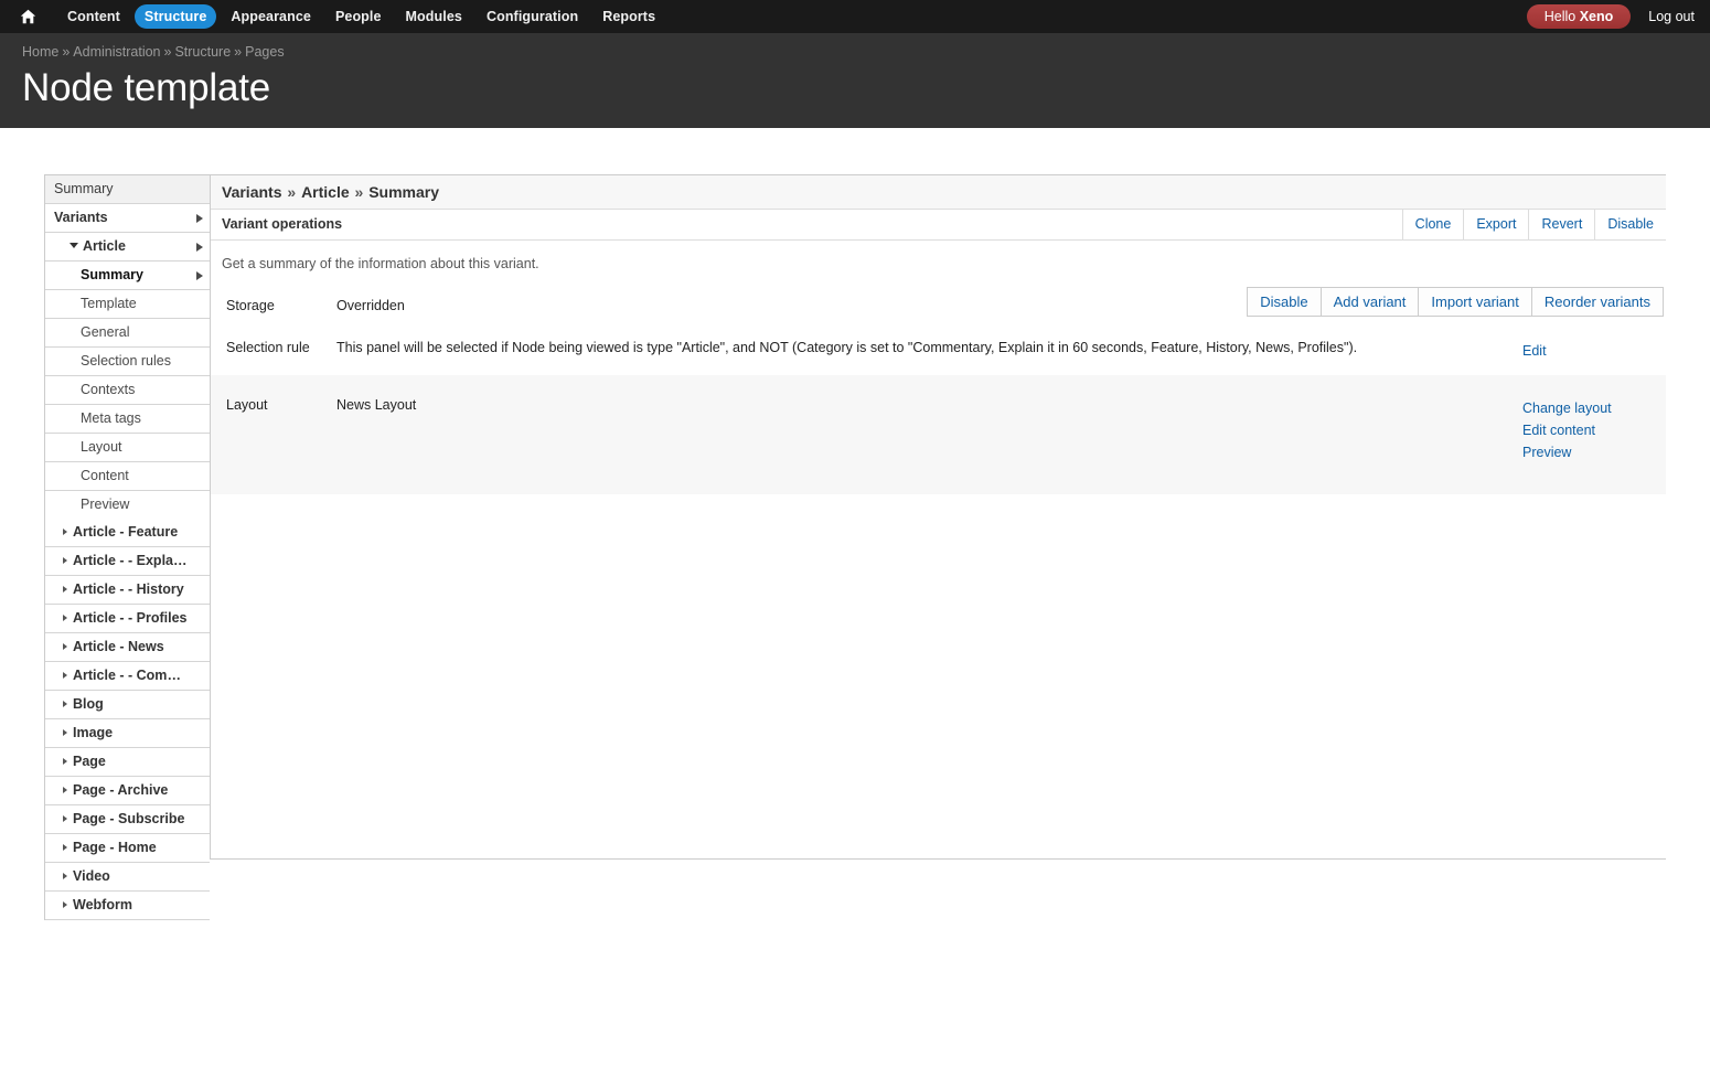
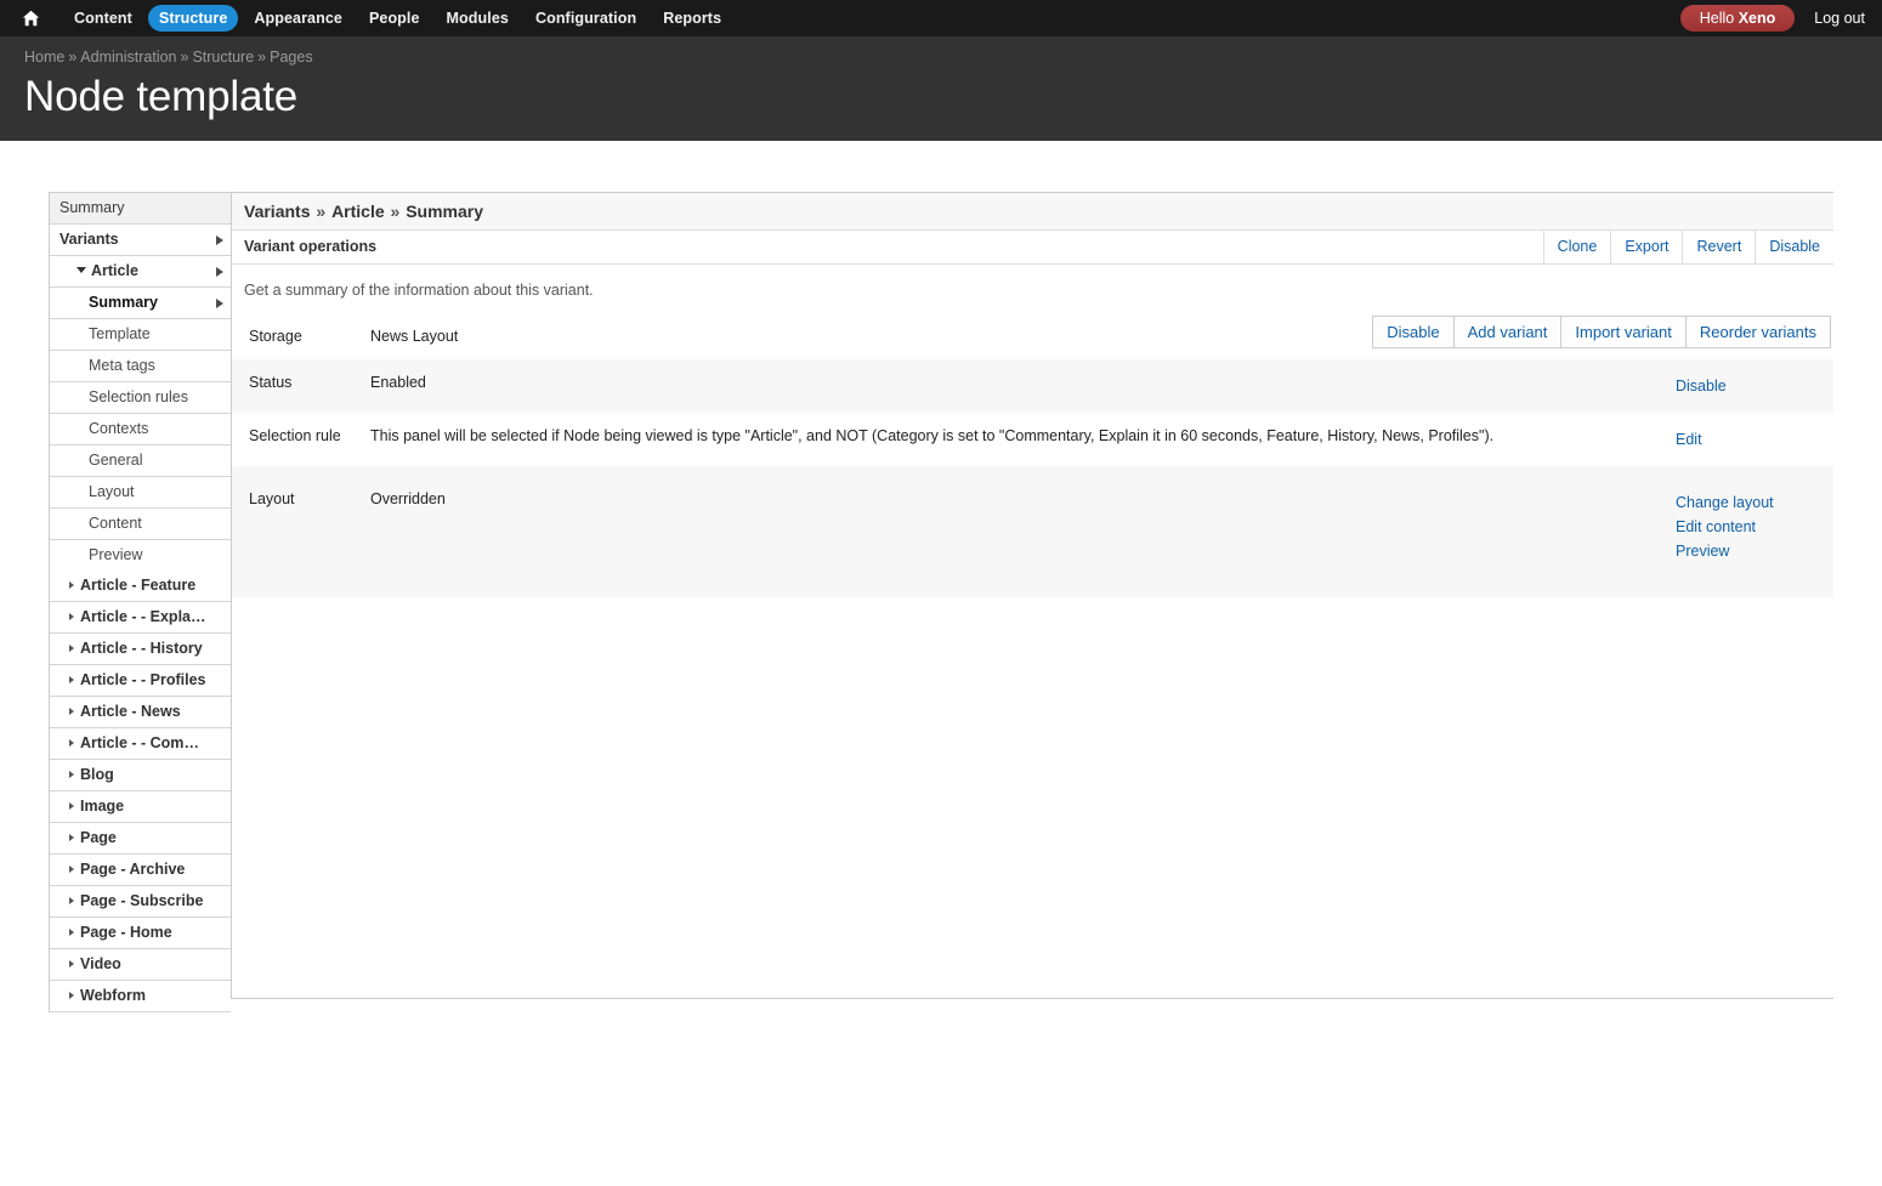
  Content
  Structure
  Appearance
  People
  Modules
  Configuration
  Reports
  Hello Xeno
  Log out
  Home » Administration » Structure » Pages
  Node template
  Disable
  Add variant
  Import variant
  Reorder variants
  Summary
  Variants
  Article
  Summary
  Template
- General
+ Meta tags
  Selection rules
  Contexts
- Meta tags
+ General
  Layout
  Content
  Preview
  Article - Feature
  Article - - Explain it...
  Article - - History
  Article - - Profiles
  Article - News
  Article - - Commenta
  Blog
  Image
  Page
  Page - Archive
  Page - Subscribe
  Page - Home
  Video
  Webform
  Variants » Article » Summary
  Variant operations
  Clone
  Export
  Revert
  Disable
  Get a summary of the information about this variant.
- Storage	Overridden
+ Storage	News Layout
+ Status	Enabled	Disable
  Selection rule	This panel will be selected if Node being viewed is type "Article", and NOT (Category is set to "Commentary, Explain it in 60 seconds, Feature, History, News, Profiles").	Edit
- Layout	News Layout	Change layoutEdit contentPreview
+ Layout	Overridden	Change layoutEdit contentPreview
